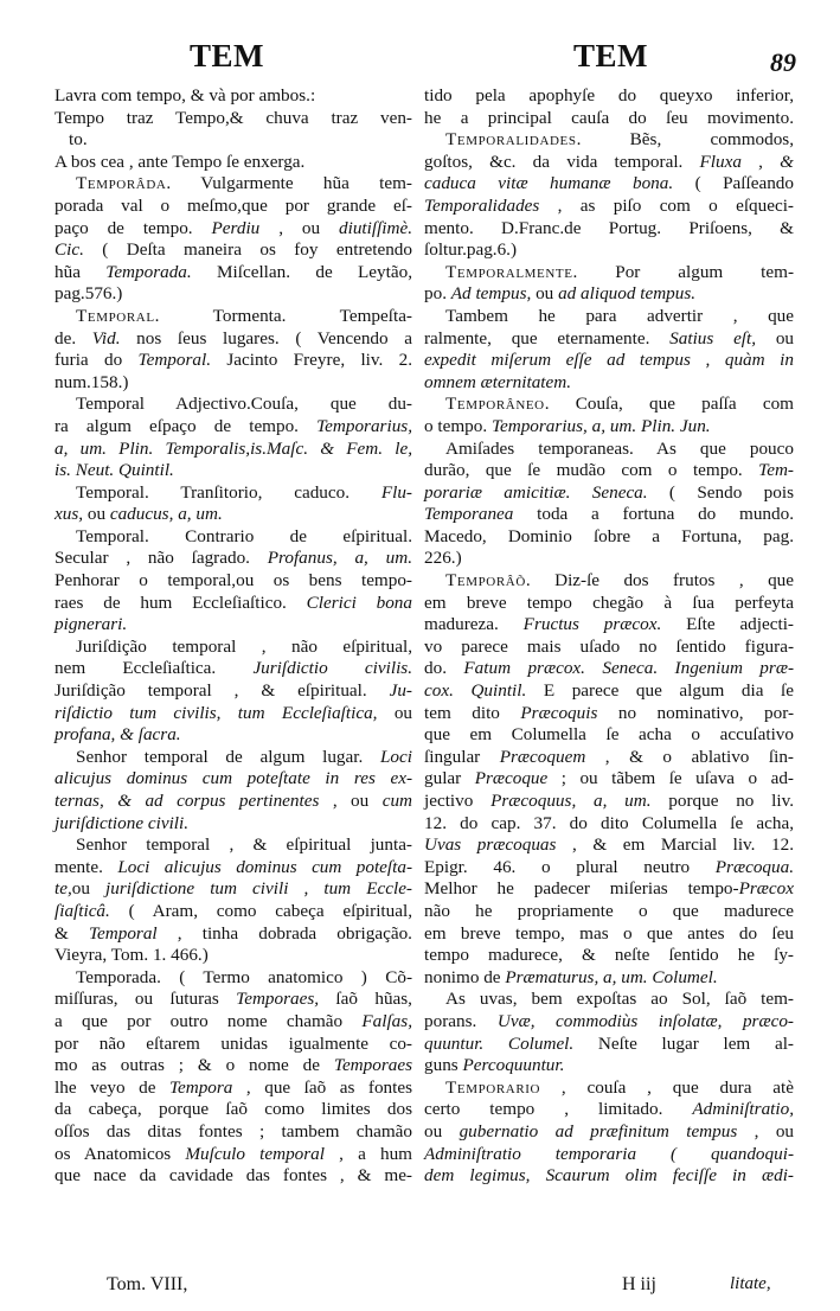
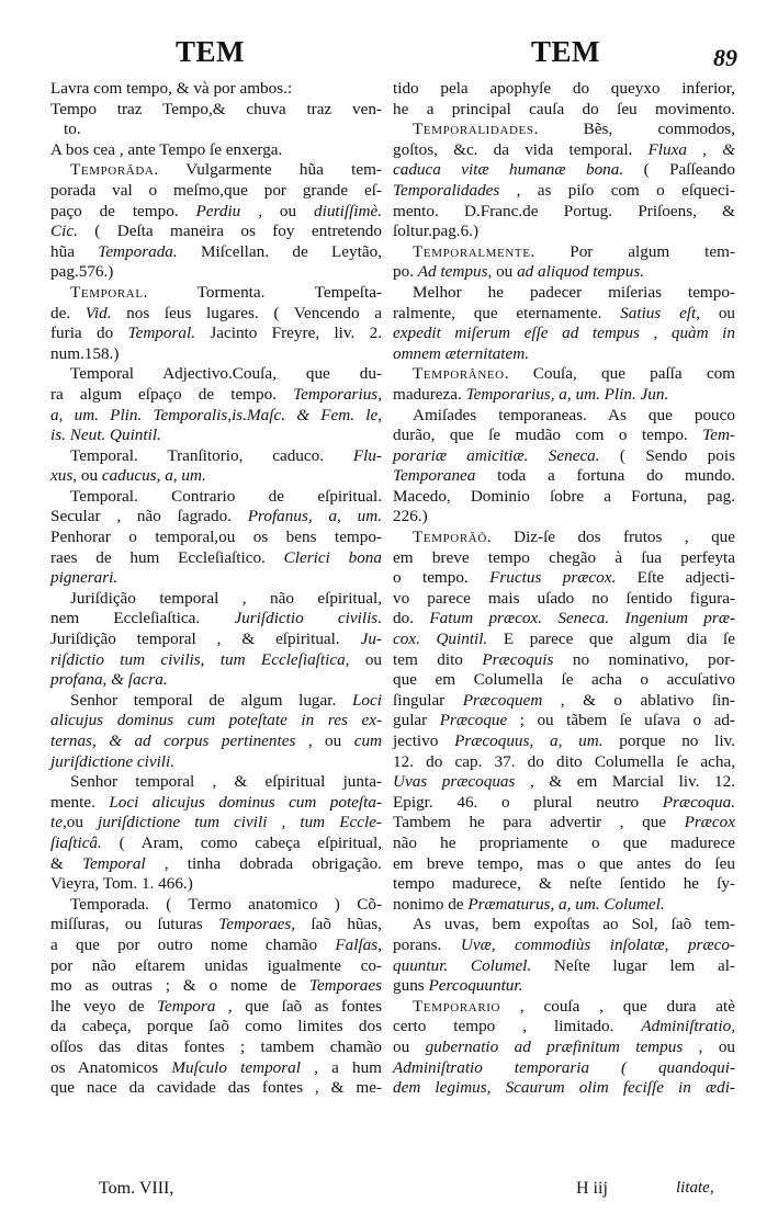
  TEM
  TEM
  89
  Lavra com tempo, & và por ambos.:
  Tempo traz Tempo,& chuva traz ven-
  to.
  A bos cea , ante Tempo ſe enxerga.
  Temporâda. Vulgarmente hũa tem-
  porada val o meſmo,que por grande eſ-
  paço de tempo. Perdiu , ou diutiſſimè.
  Cic. ( Deſta maneira os foy entretendo
  hũa Temporada. Miſcellan. de Leytão,
  pag.576.)
  Temporal. Tormenta. Tempeſta-
  de. Vid. nos ſeus lugares. ( Vencendo a
  furia do Temporal. Jacinto Freyre, liv. 2.
  num.158.)
  Temporal Adjectivo.Couſa, que du-
  ra algum eſpaço de tempo. Temporarius,
  a, um. Plin. Temporalis,is.Maſc. & Fem. le,
  is. Neut. Quintil.
  Temporal. Tranſitorio, caduco. Flu-
  xus, ou caducus, a, um.
  Temporal. Contrario de eſpiritual.
  Secular , não ſagrado. Profanus, a, um.
  Penhorar o temporal,ou os bens tempo-
  raes de hum Eccleſiaſtico. Clerici bona
  pignerari.
  Juriſdição temporal , não eſpiritual,
  nem Eccleſiaſtica. Juriſdictio civilis.
  Juriſdição temporal , & eſpiritual. Ju-
  riſdictio tum civilis, tum Eccleſiaſtica, ou
  profana, & ſacra.
  Senhor temporal de algum lugar. Loci
  alicujus dominus cum poteſtate in res ex-
  ternas, & ad corpus pertinentes , ou cum
  juriſdictione civili.
  Senhor temporal , & eſpiritual junta-
  mente. Loci alicujus dominus cum poteſta-
  te,ou juriſdictione tum civili , tum Eccle-
  ſiaſticâ. ( Aram, como cabeça eſpiritual,
  & Temporal , tinha dobrada obrigação.
  Vieyra, Tom. 1. 466.)
  Temporada. ( Termo anatomico ) Cõ-
  miſſuras, ou ſuturas Temporaes, ſaõ hũas,
  a que por outro nome chamão Falſas,
  por não eſtarem unidas igualmente co-
  mo as outras ; & o nome de Temporaes
  lhe veyo de Tempora , que ſaõ as fontes
  da cabeça, porque ſaõ como limites dos
  oſſos das ditas fontes ; tambem chamão
  os Anatomicos Muſculo temporal , a hum
  que nace da cavidade das fontes , & me-
  tido pela apophyſe do queyxo inferior,
  he a principal cauſa do ſeu movimento.
  Temporalidades. Bẽs, commodos,
  goſtos, &c. da vida temporal. Fluxa , &
  caduca vitæ humanæ bona. ( Paſſeando
  Temporalidades , as piſo com o eſqueci-
  mento. D.Franc.de Portug. Priſoens, &
  ſoltur.pag.6.)
  Temporalmente. Por algum tem-
  po. Ad tempus, ou ad aliquod tempus.
- Tambem he para advertir , que
+ Melhor he padecer miſerias tempo-
  ralmente, que eternamente. Satius eſt, ou
  expedit miſerum eſſe ad tempus , quàm in
  omnem æternitatem.
  Temporâneo. Couſa, que paſſa com
- o tempo. Temporarius, a, um. Plin. Jun.
+ madureza. Temporarius, a, um. Plin. Jun.
  Amiſades temporaneas. As que pouco
  durão, que ſe mudão com o tempo. Tem-
  porariæ amicitiæ. Seneca. ( Sendo pois
  Temporanea toda a fortuna do mundo.
  Macedo, Dominio ſobre a Fortuna, pag.
  226.)
  Temporâõ. Diz-ſe dos frutos , que
  em breve tempo chegão à ſua perfeyta
- madureza. Fructus præcox. Eſte adjecti-
+ o tempo. Fructus præcox. Eſte adjecti-
  vo parece mais uſado no ſentido figura-
  do. Fatum præcox. Seneca. Ingenium præ-
  cox. Quintil. E parece que algum dia ſe
  tem dito Præcoquis no nominativo, por-
  que em Columella ſe acha o accuſativo
  ſingular Præcoquem , & o ablativo ſin-
  gular Præcoque ; ou tãbem ſe uſava o ad-
  jectivo Præcoquus, a, um. porque no liv.
  12. do cap. 37. do dito Columella ſe acha,
  Uvas præcoquas , & em Marcial liv. 12.
  Epigr. 46. o plural neutro Præcoqua.
- Melhor he padecer miſerias tempo-Præcox
+ Tambem he para advertir , que Præcox
  não he propriamente o que madurece
  em breve tempo, mas o que antes do ſeu
  tempo madurece, & neſte ſentido he ſy-
  nonimo de Præmaturus, a, um. Columel.
  As uvas, bem expoſtas ao Sol, ſaõ tem-
  porans. Uvæ, commodiùs inſolatæ, præco-
  quuntur. Columel. Neſte lugar lem al-
  guns Percoquuntur.
  Temporario , couſa , que dura atè
  certo tempo , limitado. Adminiſtratio,
  ou gubernatio ad præfinitum tempus , ou
  Adminiſtratio temporaria ( quandoqui-
  dem legimus, Scaurum olim feciſſe in ædi-
  Tom. VIII,
  H iij
  litate,
